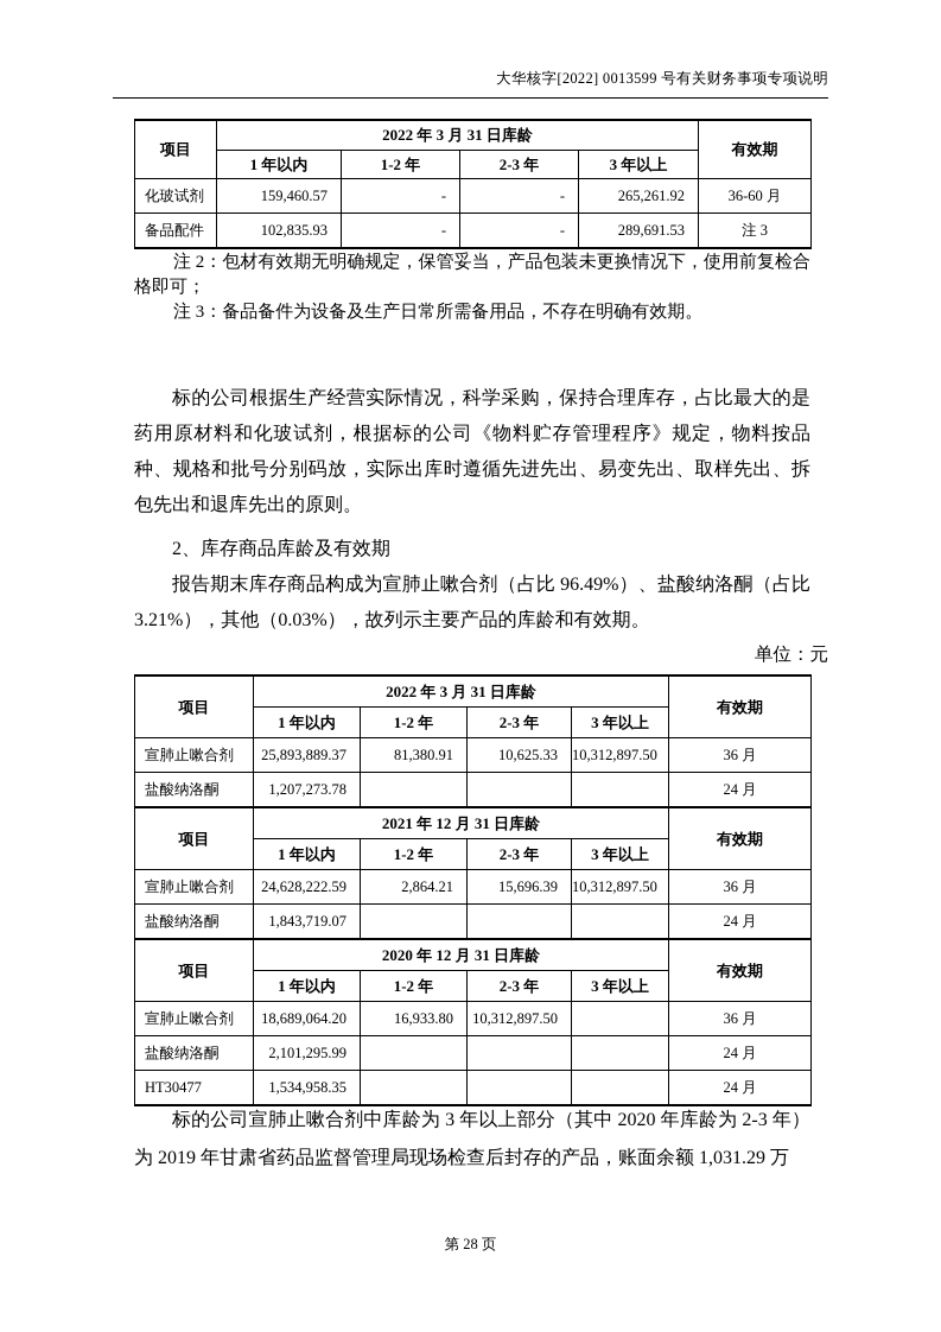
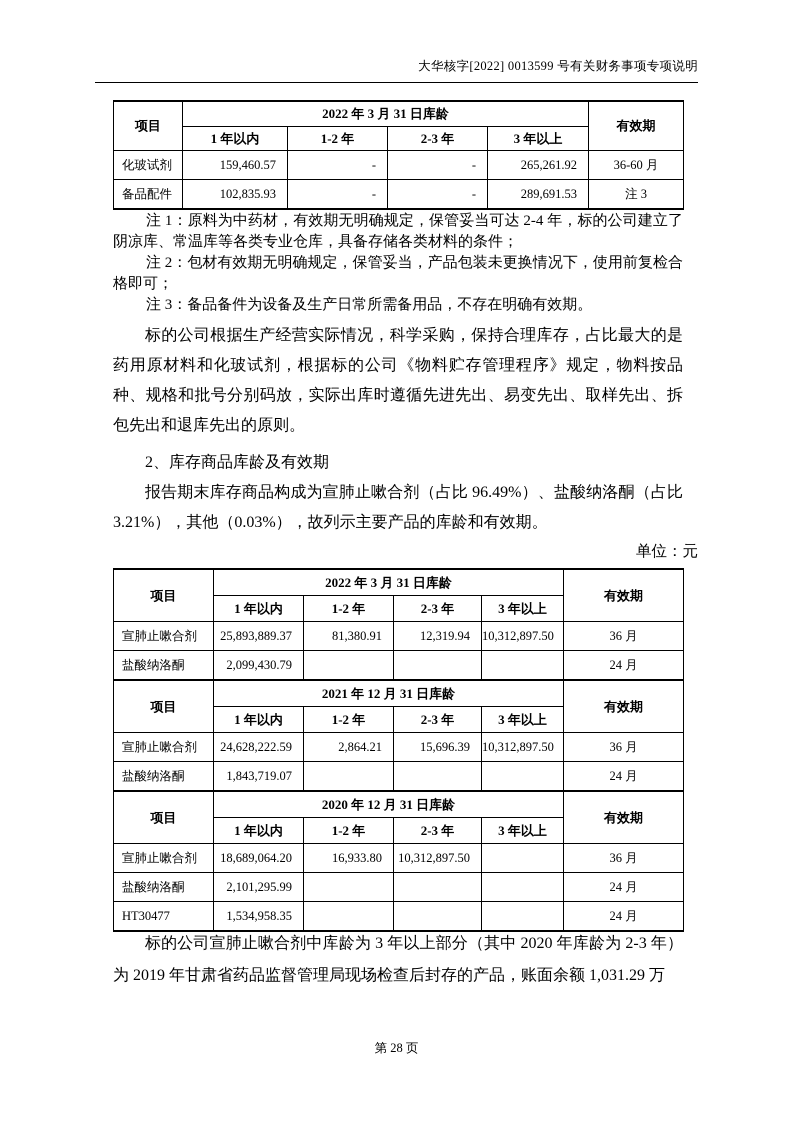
  大华核字[2022] 0013599 号有关财务事项专项说明
  项目	2022 年 3 月 31 日库龄	有效期
  1 年以内	1-2 年	2-3 年	3 年以上
  化玻试剂	159,460.57	-	-	265,261.92	36-60 月
  备品配件	102,835.93	-	-	289,691.53	注 3
+ 注 1：原料为中药材，有效期无明确规定，保管妥当可达 2-4 年，标的公司建立了阴凉库、常温库等各类专业仓库，具备存储各类材料的条件；
  注 2：包材有效期无明确规定，保管妥当，产品包装未更换情况下，使用前复检合格即可；
  注 3：备品备件为设备及生产日常所需备用品，不存在明确有效期。
  标的公司根据生产经营实际情况，科学采购，保持合理库存，占比最大的是药用原材料和化玻试剂，根据标的公司《物料贮存管理程序》规定，物料按品种、规格和批号分别码放，实际出库时遵循先进先出、易变先出、取样先出、拆包先出和退库先出的原则。
  2、库存商品库龄及有效期
  报告期末库存商品构成为宣肺止嗽合剂（占比 96.49%）、盐酸纳洛酮（占比 3.21%），其他（0.03%），故列示主要产品的库龄和有效期。
  单位：元
  项目	2022 年 3 月 31 日库龄	有效期
  1 年以内	1-2 年	2-3 年	3 年以上
- 宣肺止嗽合剂	25,893,889.37	81,380.91	10,625.33	10,312,897.50	36 月
+ 宣肺止嗽合剂	25,893,889.37	81,380.91	12,319.94	10,312,897.50	36 月
- 盐酸纳洛酮	1,207,273.78				24 月
+ 盐酸纳洛酮	2,099,430.79				24 月
  项目	2021 年 12 月 31 日库龄	有效期
  1 年以内	1-2 年	2-3 年	3 年以上
  宣肺止嗽合剂	24,628,222.59	2,864.21	15,696.39	10,312,897.50	36 月
  盐酸纳洛酮	1,843,719.07				24 月
  项目	2020 年 12 月 31 日库龄	有效期
  1 年以内	1-2 年	2-3 年	3 年以上
  宣肺止嗽合剂	18,689,064.20	16,933.80	10,312,897.50		36 月
  盐酸纳洛酮	2,101,295.99				24 月
  HT30477	1,534,958.35				24 月
  标的公司宣肺止嗽合剂中库龄为 3 年以上部分（其中 2020 年库龄为 2-3 年）为 2019 年甘肃省药品监督管理局现场检查后封存的产品，账面余额 1,031.29 万
  第 28 页
